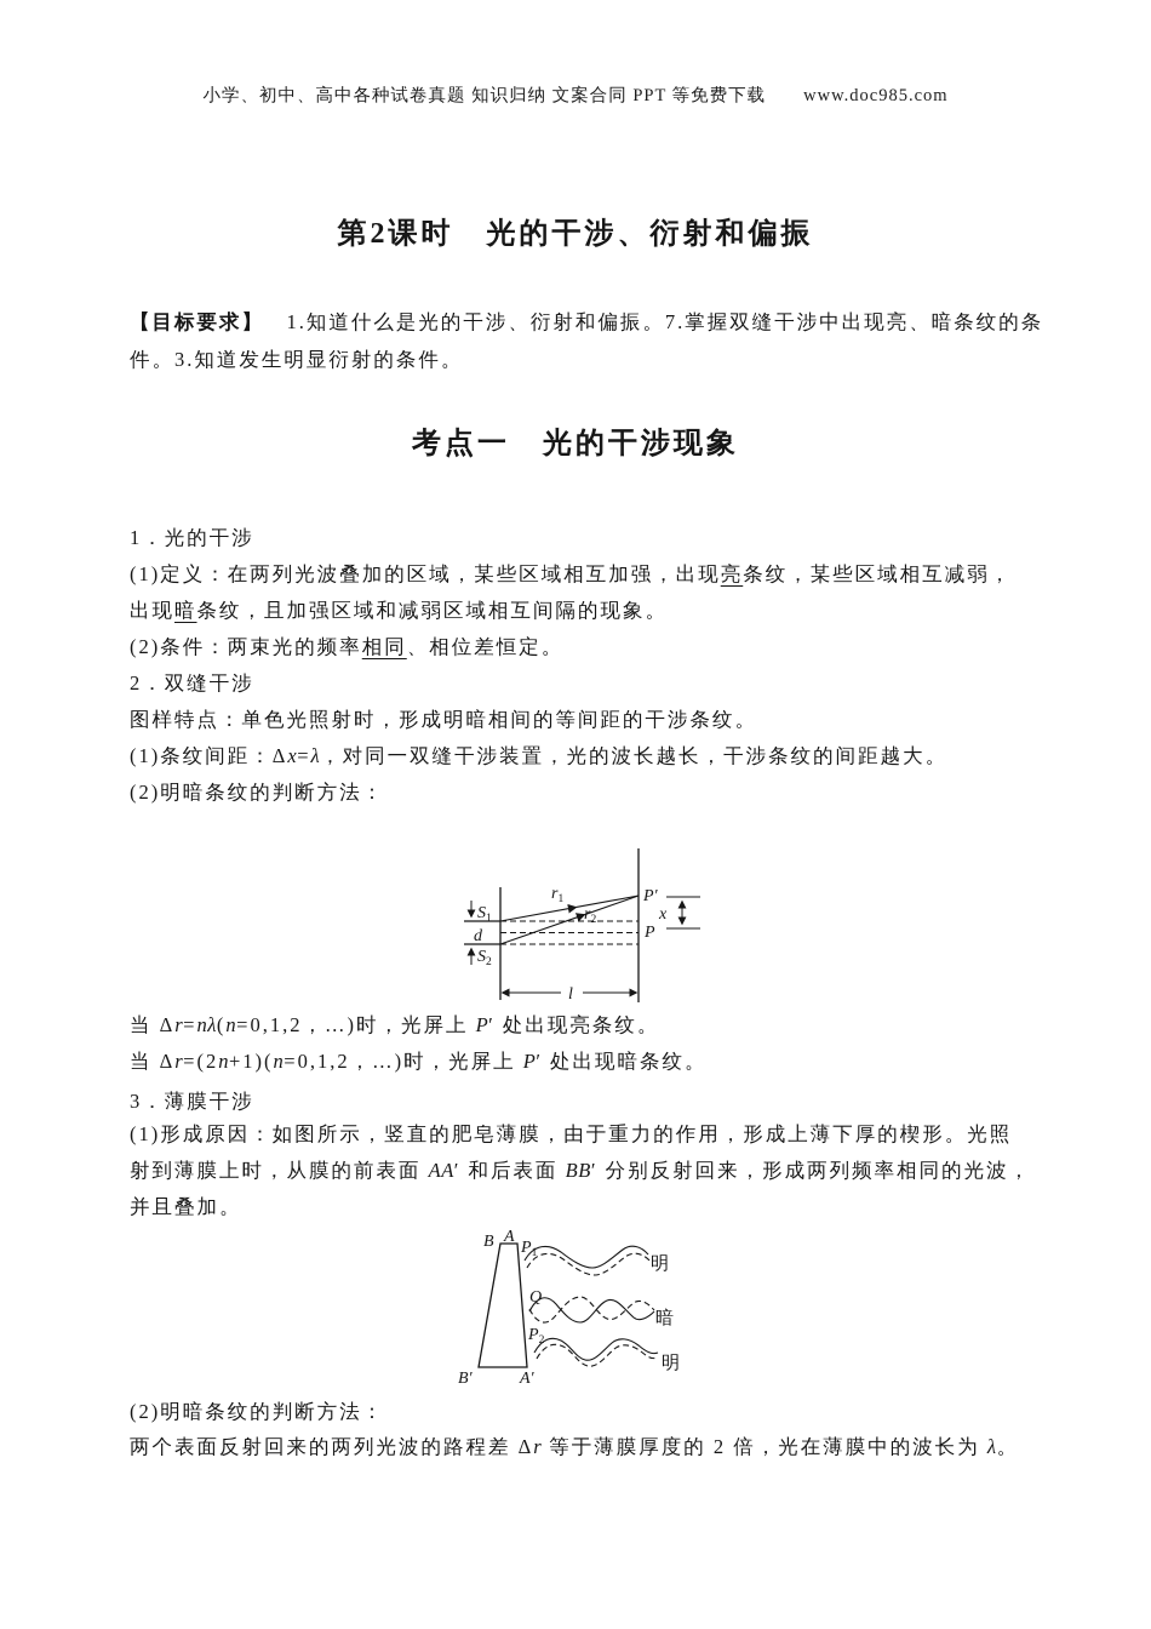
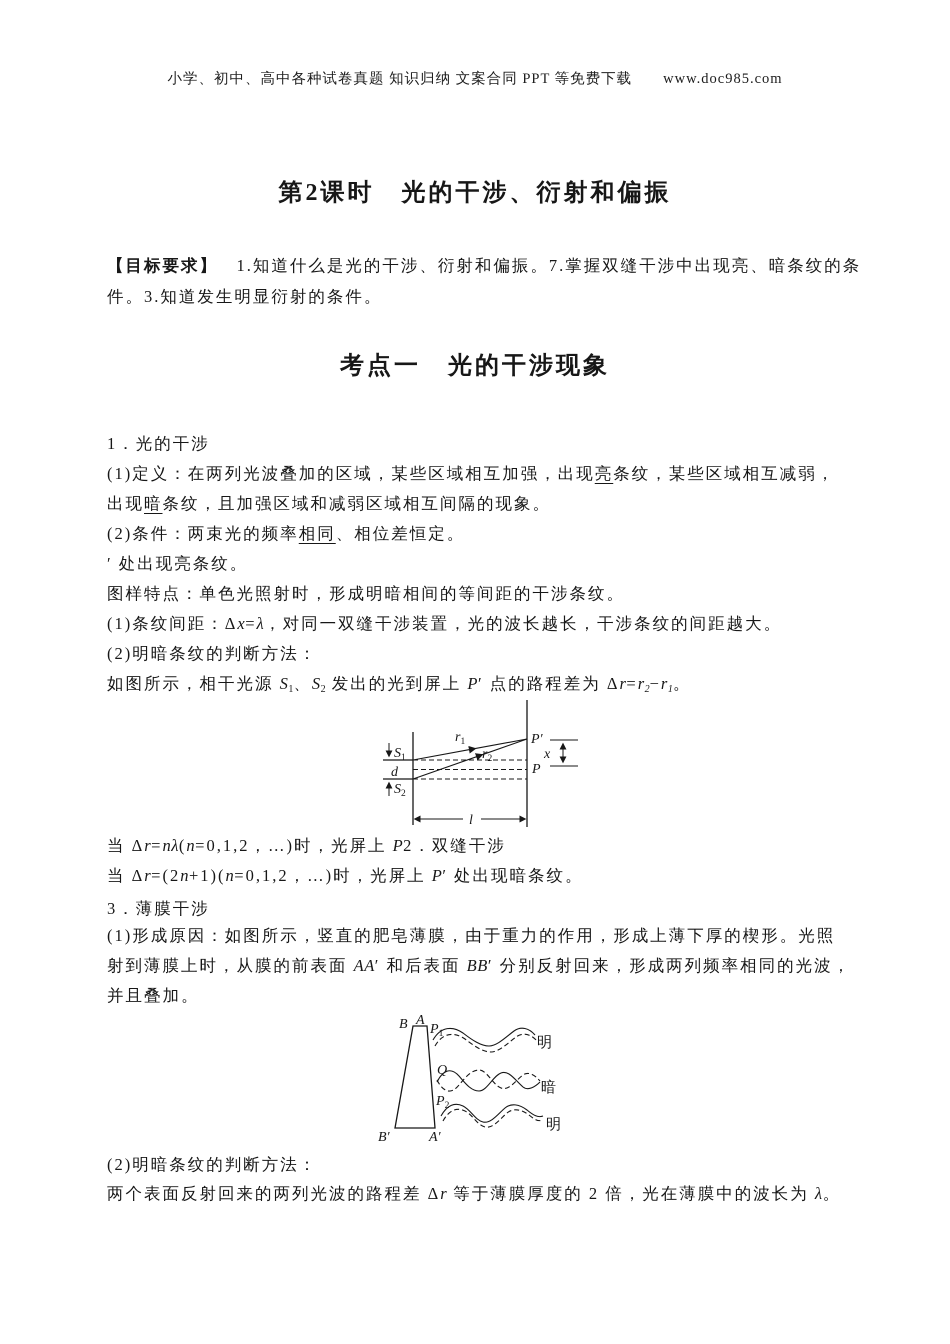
  小学、初中、高中各种试卷真题 知识归纳 文案合同 PPT 等免费下载 www.doc985.com
  第2课时 光的干涉、衍射和偏振
  【目标要求】 1.知道什么是光的干涉、衍射和偏振。7.掌握双缝干涉中出现亮、暗条纹的条
  件。3.知道发生明显衍射的条件。
  考点一 光的干涉现象
  1．光的干涉
  (1)定义：在两列光波叠加的区域，某些区域相互加强，出现亮条纹，某些区域相互减弱，
  出现暗条纹，且加强区域和减弱区域相互间隔的现象。
  (2)条件：两束光的频率相同、相位差恒定。
- 2．双缝干涉
+ ′ 处出现亮条纹。
  图样特点：单色光照射时，形成明暗相间的等间距的干涉条纹。
  (1)条纹间距：Δx=λ，对同一双缝干涉装置，光的波长越长，干涉条纹的间距越大。
  (2)明暗条纹的判断方法：
+ 如图所示，相干光源 S1、S2 发出的光到屏上 P′ 点的路程差为 Δr=r2−r1。
  S1
  d
  S2
  r1
  r2
  P′
  P
  x
  l
- 当 Δr=nλ(n=0,1,2，…)时，光屏上 P′ 处出现亮条纹。
+ 当 Δr=nλ(n=0,1,2，…)时，光屏上 P2．双缝干涉
  当 Δr=(2n+1)(n=0,1,2，…)时，光屏上 P′ 处出现暗条纹。
  3．薄膜干涉
  (1)形成原因：如图所示，竖直的肥皂薄膜，由于重力的作用，形成上薄下厚的楔形。光照
  射到薄膜上时，从膜的前表面 AA′ 和后表面 BB′ 分别反射回来，形成两列频率相同的光波，
  并且叠加。
  B
  A
  P1
  Q
  P2
  B′
  A′
  明
  暗
  明
  (2)明暗条纹的判断方法：
  两个表面反射回来的两列光波的路程差 Δr 等于薄膜厚度的 2 倍，光在薄膜中的波长为 λ。
